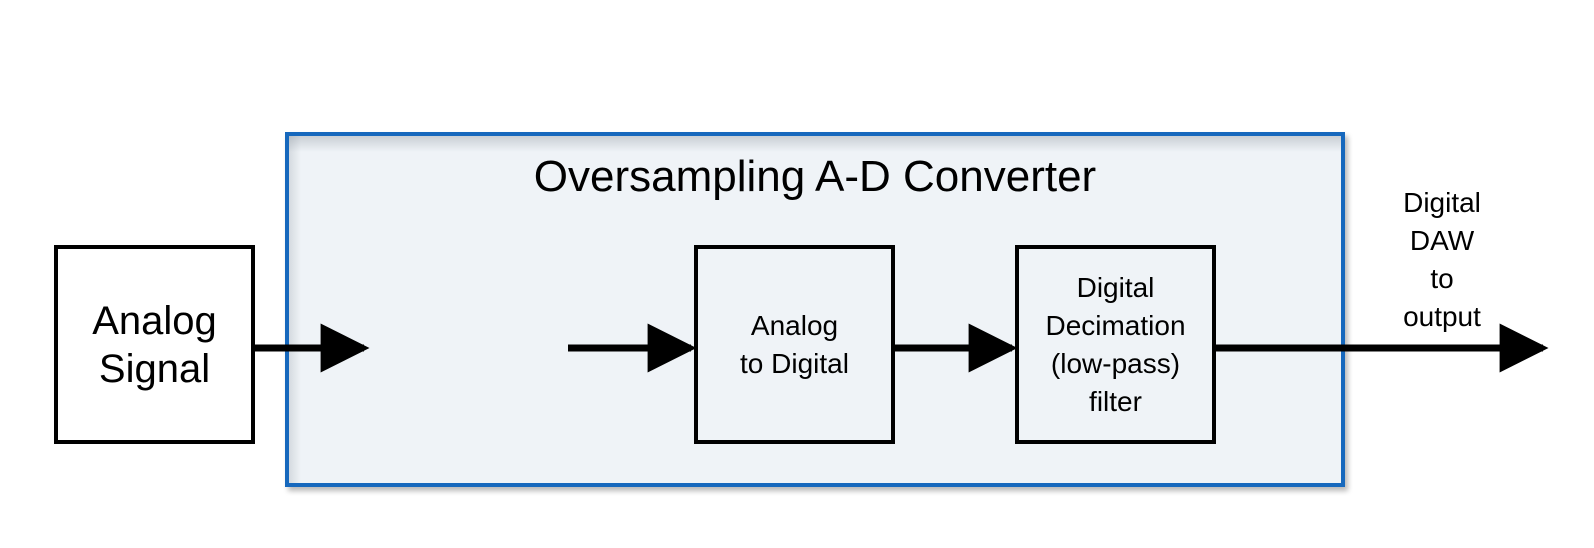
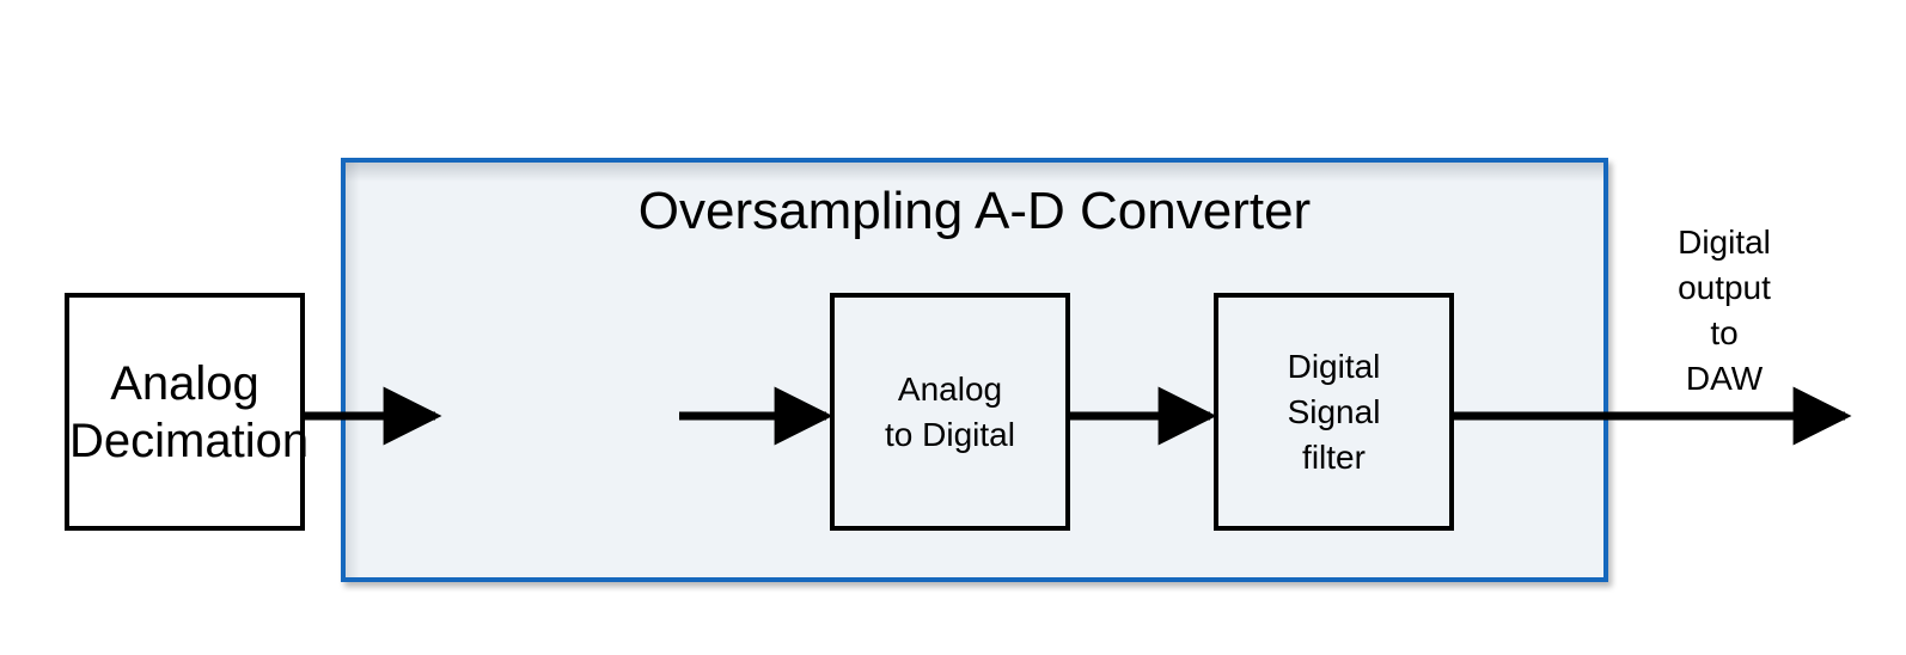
  Oversampling A-D Converter
  Analog
- Signal
+ Decimation
  Analog
  to Digital
  Digital
- Decimation
+ Signal
- (low-pass)
  filter
  Digital
- DAW
+ output
  to
- output
+ DAW
